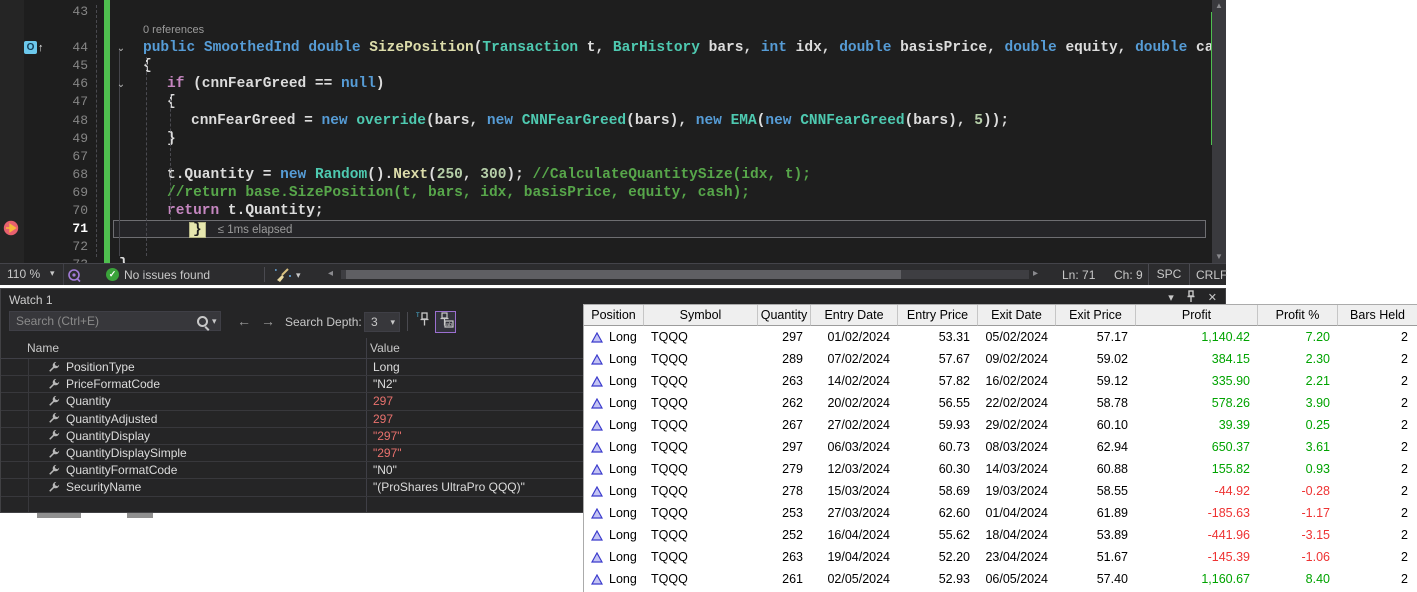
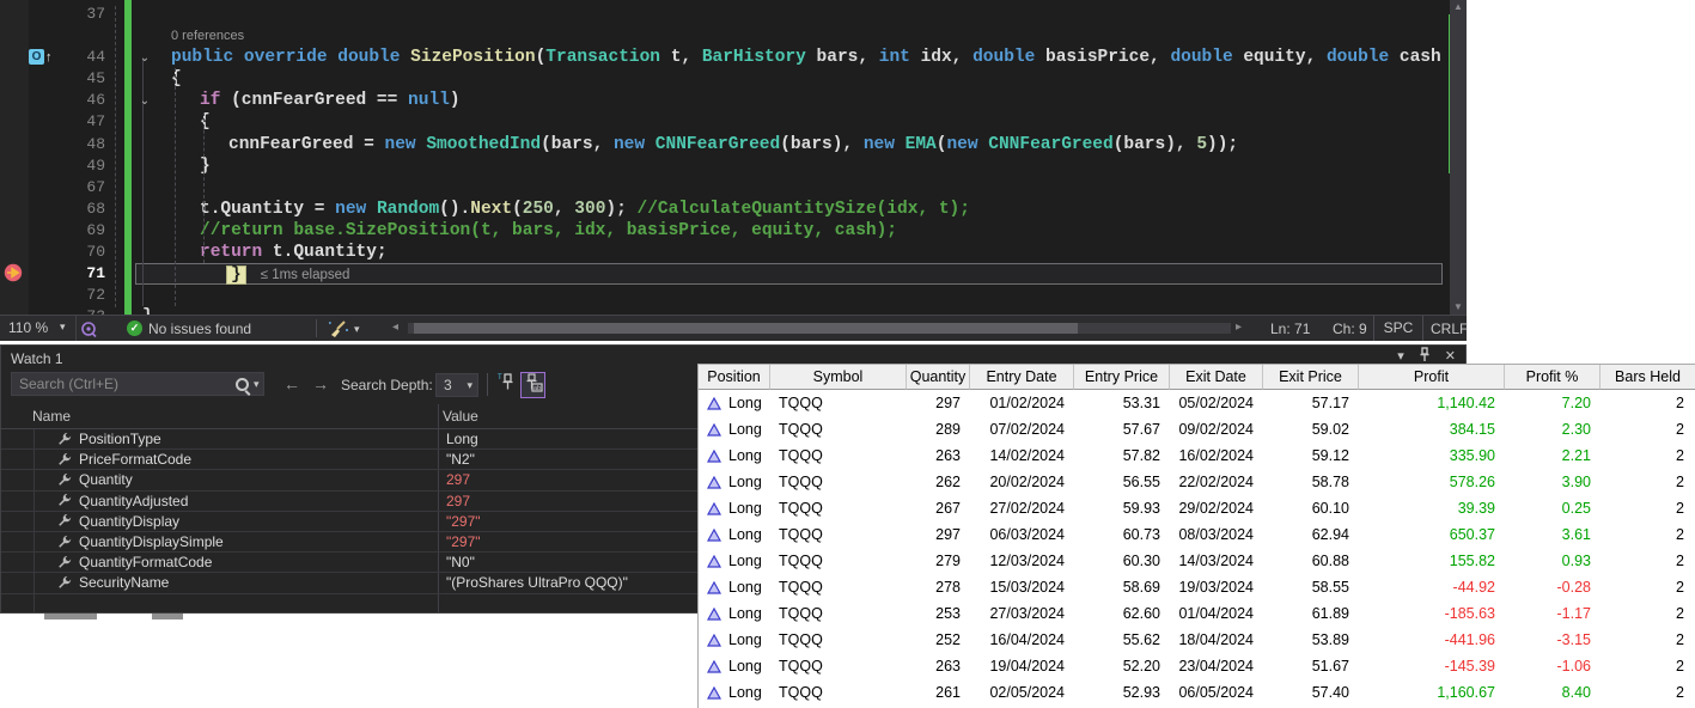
- 43
+ 37
  0 references
  44
- public SmoothedInd double SizePosition(Transaction t, BarHistory bars, int idx, double basisPrice, double equity, double ca
+ public override double SizePosition(Transaction t, BarHistory bars, int idx, double basisPrice, double equity, double cash
  45
  {
  46
  if (cnnFearGreed == null)
  47
  {
  48
- cnnFearGreed = new override(bars, new CNNFearGreed(bars), new EMA(new CNNFearGreed(bars), 5));
+ cnnFearGreed = new SmoothedInd(bars, new CNNFearGreed(bars), new EMA(new CNNFearGreed(bars), 5));
  49
  }
  67
  68
  t.Quantity = new Random().Next(250, 300); //CalculateQuantitySize(idx, t);
  69
  //return base.SizePosition(t, bars, idx, basisPrice, equity, cash);
  70
  return t.Quantity;
  71
  } ≤ 1ms elapsed
  72
  ⌄
  ⌄
  O
  ↑
  ▲
  ▼
  110 %
  ▾
  ✓
  No issues found
  ▾
  ◂
  ▸
  Ln: 71
  Ch: 9
  SPC
  CRLF
  Watch 1
  ▾
  ✕
  Search (Ctrl+E)
  ▾
  ←
  →
  Search Depth:
  3
  ▾
  Name
  Value
  PositionType
  Long
  PriceFormatCode
  "N2"
  Quantity
  297
  QuantityAdjusted
  297
  QuantityDisplay
  "297"
  QuantityDisplaySimple
  "297"
  QuantityFormatCode
  "N0"
  SecurityName
  "(ProShares UltraPro QQQ)"
  Position
  Symbol
  Quantity
  Entry Date
  Entry Price
  Exit Date
  Exit Price
  Profit
  Profit %
  Bars Held
  Long
  TQQQ
  297
  01/02/2024
  53.31
  05/02/2024
  57.17
  1,140.42
  7.20
  2
  Long
  TQQQ
  289
  07/02/2024
  57.67
  09/02/2024
  59.02
  384.15
  2.30
  2
  Long
  TQQQ
  263
  14/02/2024
  57.82
  16/02/2024
  59.12
  335.90
  2.21
  2
  Long
  TQQQ
  262
  20/02/2024
  56.55
  22/02/2024
  58.78
  578.26
  3.90
  2
  Long
  TQQQ
  267
  27/02/2024
  59.93
  29/02/2024
  60.10
  39.39
  0.25
  2
  Long
  TQQQ
  297
  06/03/2024
  60.73
  08/03/2024
  62.94
  650.37
  3.61
  2
  Long
  TQQQ
  279
  12/03/2024
  60.30
  14/03/2024
  60.88
  155.82
  0.93
  2
  Long
  TQQQ
  278
  15/03/2024
  58.69
  19/03/2024
  58.55
  -44.92
  -0.28
  2
  Long
  TQQQ
  253
  27/03/2024
  62.60
  01/04/2024
  61.89
  -185.63
  -1.17
  2
  Long
  TQQQ
  252
  16/04/2024
  55.62
  18/04/2024
  53.89
  -441.96
  -3.15
  2
  Long
  TQQQ
  263
  19/04/2024
  52.20
  23/04/2024
  51.67
  -145.39
  -1.06
  2
  Long
  TQQQ
  261
  02/05/2024
  52.93
  06/05/2024
  57.40
  1,160.67
  8.40
  2
